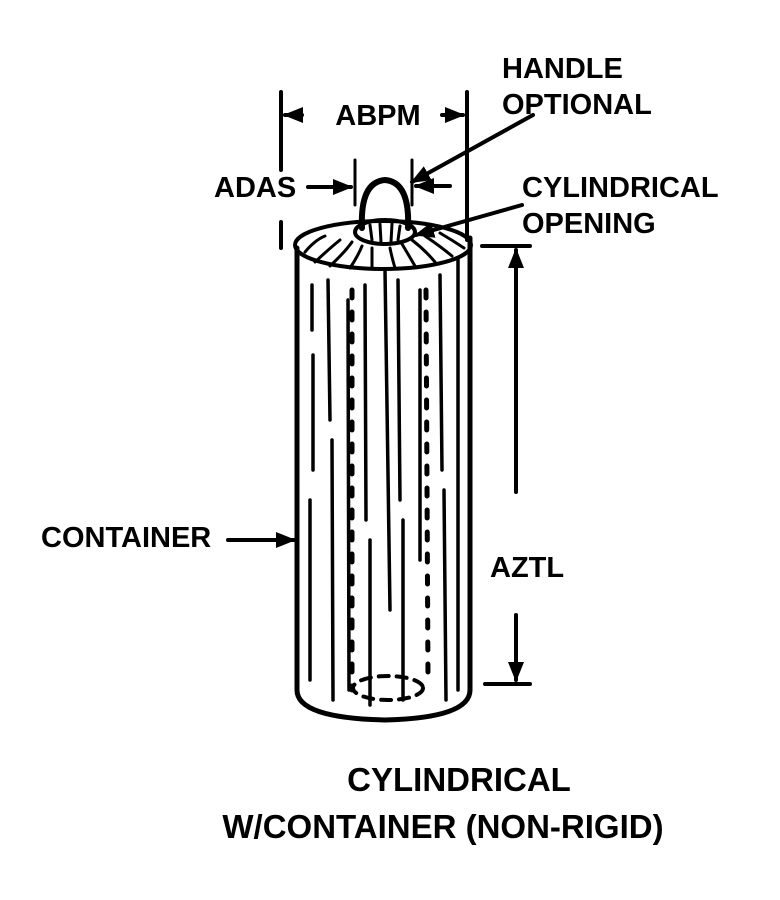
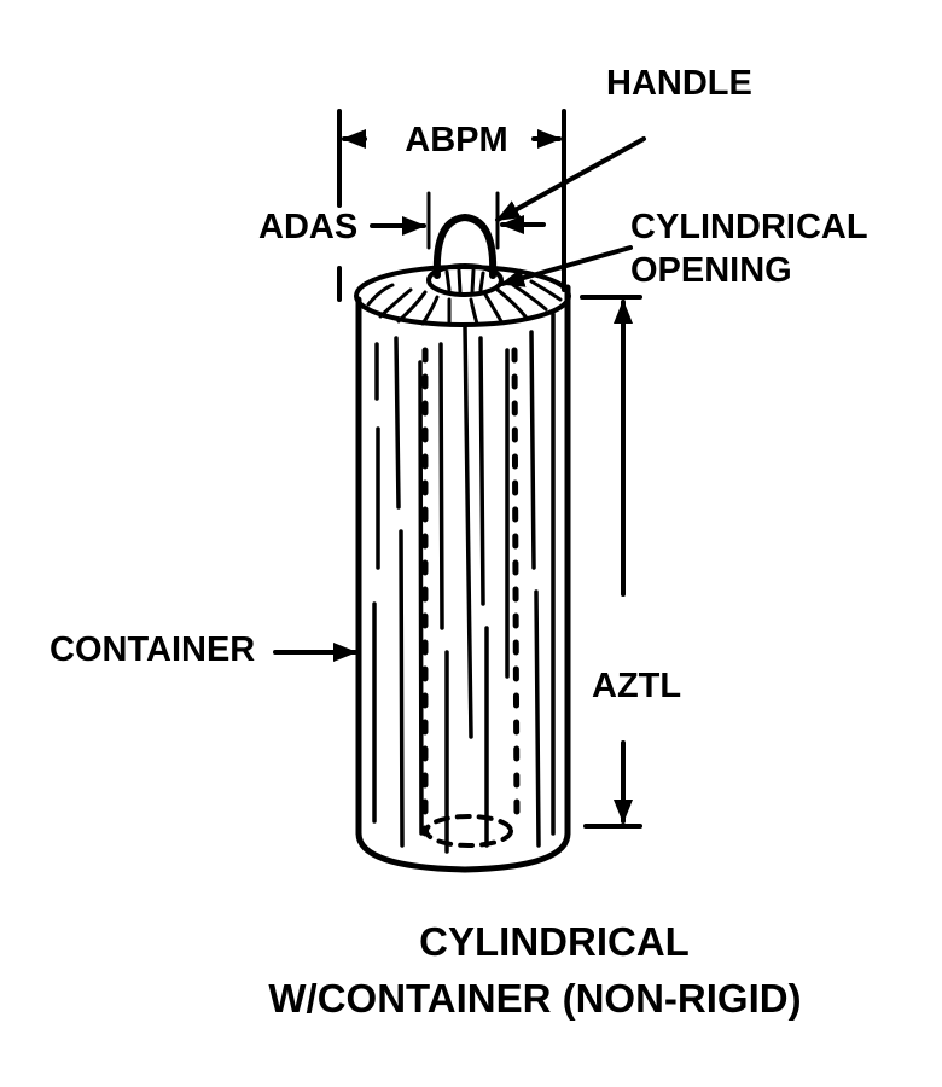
  ABPM
  ADAS
  HANDLE
- OPTIONAL
  CYLINDRICAL
  OPENING
  CONTAINER
  AZTL
  CYLINDRICAL
  W/CONTAINER (NON-RIGID)
